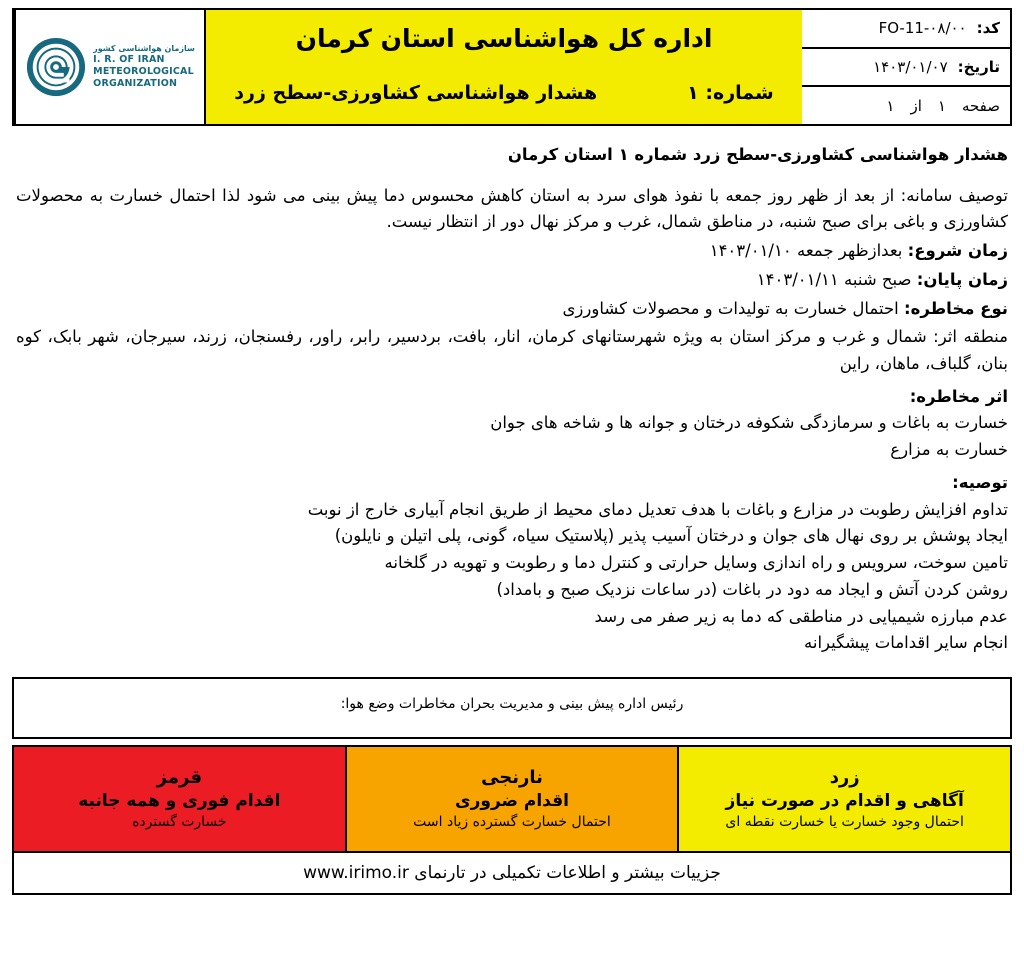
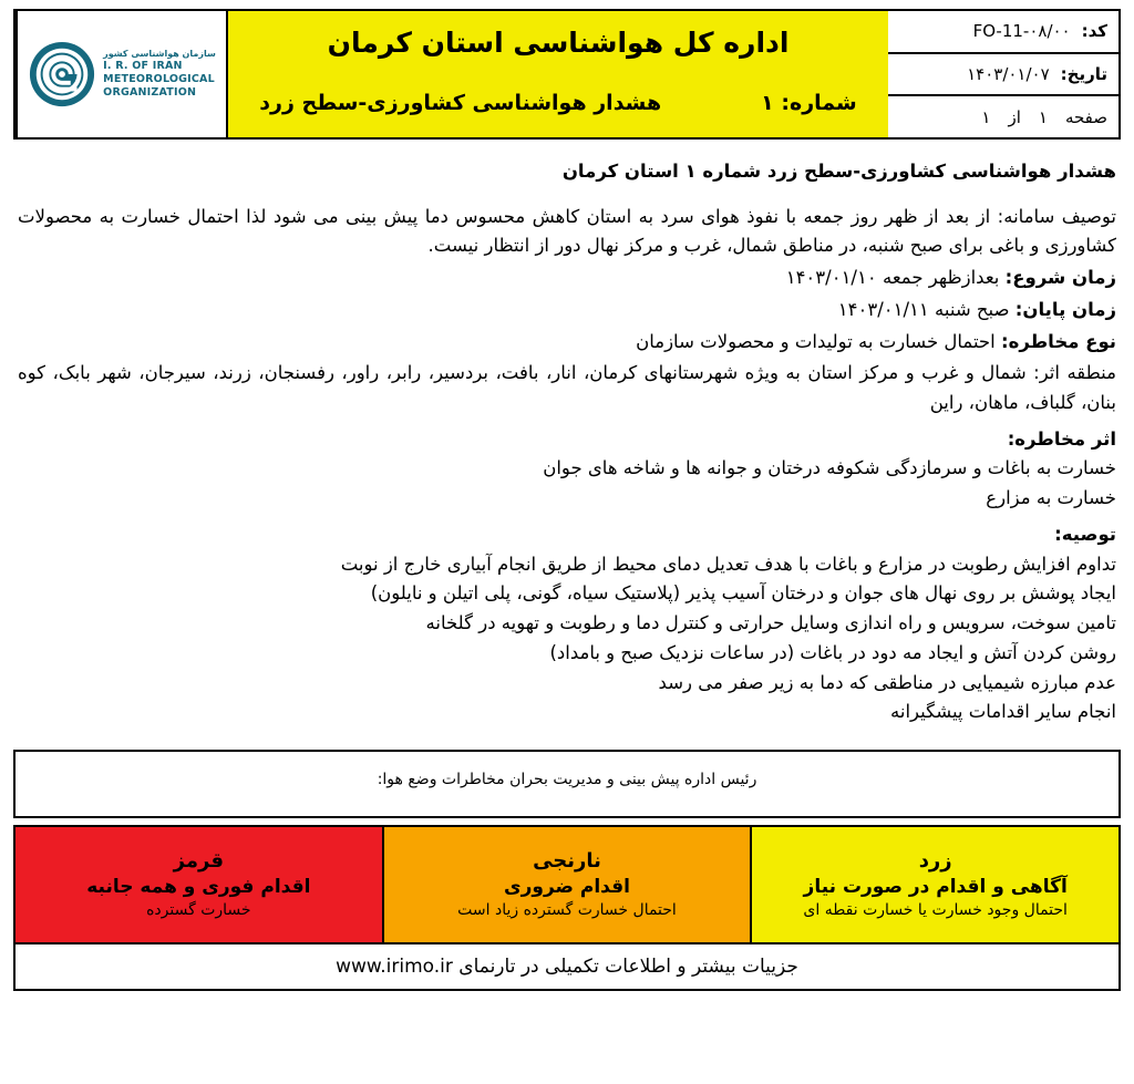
  کد:
  FO-11-۰۸/۰۰
  تاریخ:
  ۱۴۰۳/۰۱/۰۷
  صفحه
  ۱
  از
  ۱
  اداره کل هواشناسی استان کرمان
  شماره: ۱
  هشدار هواشناسی کشاورزی-سطح زرد
  سازمان هواشناسی کشور
  I. R. OF IRAN
  METEOROLOGICAL
  ORGANIZATION
  هشدار هواشناسی کشاورزی-سطح زرد شماره ۱ استان کرمان
  توصیف سامانه: از بعد از ظهر روز جمعه با نفوذ هوای سرد به استان کاهش محسوس دما پیش بینی می شود لذا احتمال خسارت به محصولات کشاورزی و باغی برای صبح شنبه، در مناطق شمال، غرب و مرکز نهال دور از انتظار نیست.
  زمان شروع: بعدازظهر جمعه ۱۴۰۳/۰۱/۱۰
  زمان پایان: صبح شنبه ۱۴۰۳/۰۱/۱۱
- نوع مخاطره: احتمال خسارت به تولیدات و محصولات کشاورزی
+ نوع مخاطره: احتمال خسارت به تولیدات و محصولات سازمان
  منطقه اثر: شمال و غرب و مرکز استان به ویژه شهرستانهای کرمان، انار، بافت، بردسیر، رابر، راور، رفسنجان، زرند، سیرجان، شهر بابک، کوه بنان، گلباف، ماهان، راین
  اثر مخاطره:
  خسارت به باغات و سرمازدگی شکوفه درختان و جوانه ها و شاخه های جوان
  خسارت به مزارع
  توصیه:
  تداوم افزایش رطوبت در مزارع و باغات با هدف تعدیل دمای محیط از طریق انجام آبیاری خارج از نوبت
  ایجاد پوشش بر روی نهال های جوان و درختان آسیب پذیر (پلاستیک سیاه، گونی، پلی اتیلن و نایلون)
  تامین سوخت، سرویس و راه اندازی وسایل حرارتی و کنترل دما و رطوبت و تهویه در گلخانه
  روشن کردن آتش و ایجاد مه دود در باغات (در ساعات نزدیک صبح و بامداد)
  عدم مبارزه شیمیایی در مناطقی که دما به زیر صفر می رسد
  انجام سایر اقدامات پیشگیرانه
  رئیس اداره پیش بینی و مدیریت بحران مخاطرات وضع هوا:
  زرد
  آگاهی و اقدام در صورت نیاز
  احتمال وجود خسارت یا خسارت نقطه ای
  نارنجی
  اقدام ضروری
  احتمال خسارت گسترده زیاد است
  قرمز
  اقدام فوری و همه جانبه
  خسارت گسترده
  جزییات بیشتر و اطلاعات تکمیلی در تارنمای
  www.irimo.ir
